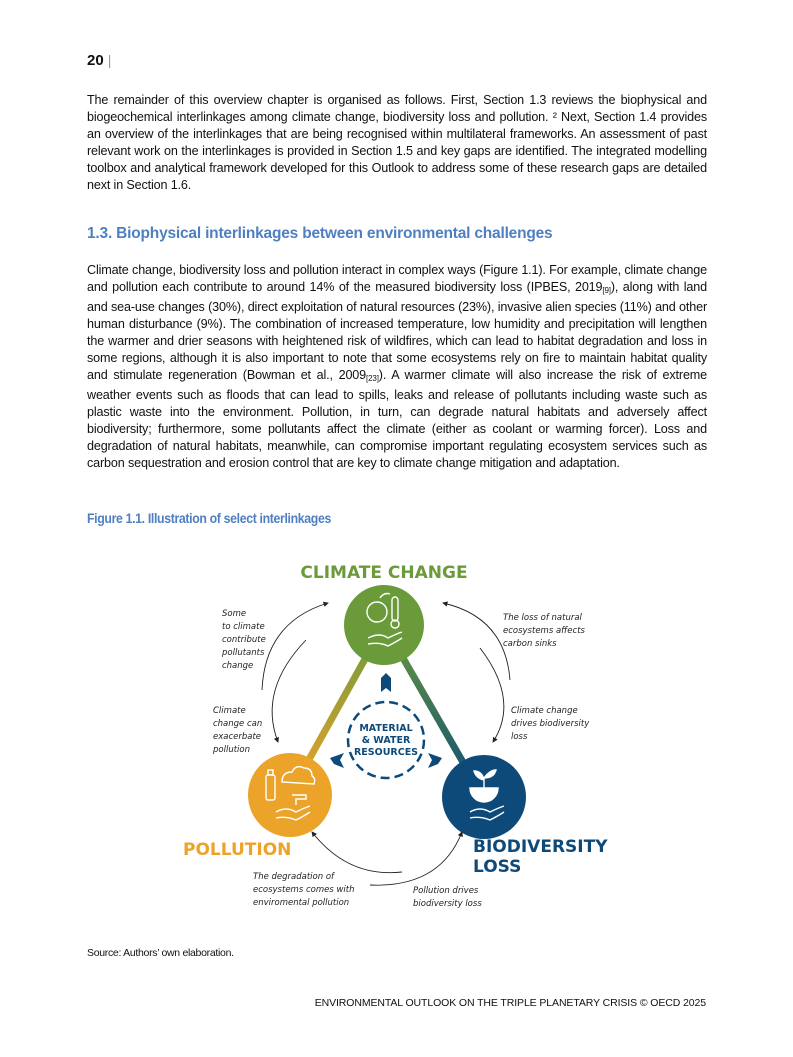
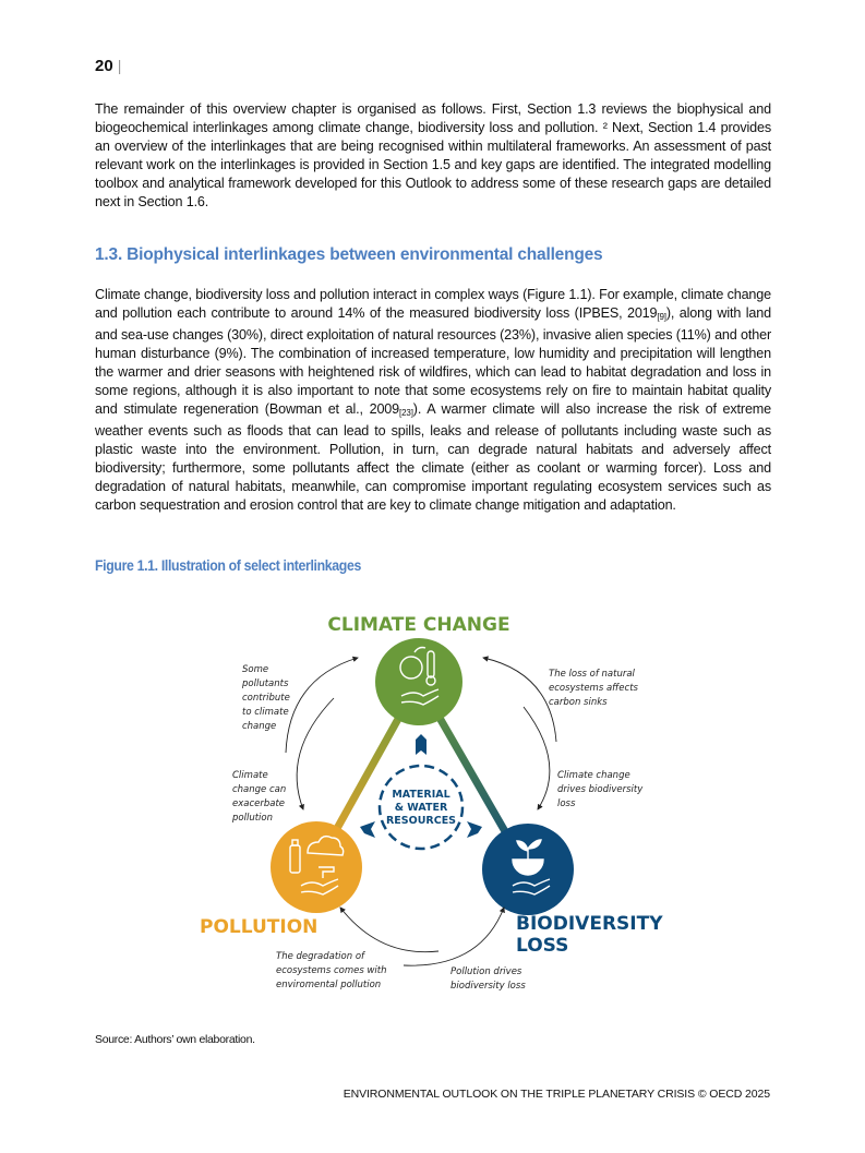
  20 |
  The remainder of this overview chapter is organised as follows. First, Section 1.3 reviews the biophysical and biogeochemical interlinkages among climate change, biodiversity loss and pollution. ² Next, Section 1.4 provides an overview of the interlinkages that are being recognised within multilateral frameworks. An assessment of past relevant work on the interlinkages is provided in Section 1.5 and key gaps are identified. The integrated modelling toolbox and analytical framework developed for this Outlook to address some of these research gaps are detailed next in Section 1.6.
  1.3. Biophysical interlinkages between environmental challenges
  Climate change, biodiversity loss and pollution interact in complex ways (Figure 1.1). For example, climate change and pollution each contribute to around 14% of the measured biodiversity loss (IPBES, 2019[9]), along with land and sea-use changes (30%), direct exploitation of natural resources (23%), invasive alien species (11%) and other human disturbance (9%). The combination of increased temperature, low humidity and precipitation will lengthen the warmer and drier seasons with heightened risk of wildfires, which can lead to habitat degradation and loss in some regions, although it is also important to note that some ecosystems rely on fire to maintain habitat quality and stimulate regeneration (Bowman et al., 2009[23]). A warmer climate will also increase the risk of extreme weather events such as floods that can lead to spills, leaks and release of pollutants including waste such as plastic waste into the environment. Pollution, in turn, can degrade natural habitats and adversely affect biodiversity; furthermore, some pollutants affect the climate (either as coolant or warming forcer). Loss and degradation of natural habitats, meanwhile, can compromise important regulating ecosystem services such as carbon sequestration and erosion control that are key to climate change mitigation and adaptation.
  Figure 1.1. Illustration of select interlinkages
  CLIMATE CHANGE
  MATERIAL
  & WATER
  RESOURCES
  POLLUTION
  BIODIVERSITY
  LOSS
  Some
- to climate
+ pollutants
  contribute
- pollutants
+ to climate
  change
  Climate
  change can
  exacerbate
  pollution
  The loss of natural
  ecosystems affects
  carbon sinks
  Climate change
  drives biodiversity
  loss
  The degradation of
  ecosystems comes with
  enviromental pollution
  Pollution drives
  biodiversity loss
  Source: Authors’ own elaboration.
  ENVIRONMENTAL OUTLOOK ON THE TRIPLE PLANETARY CRISIS © OECD 2025
